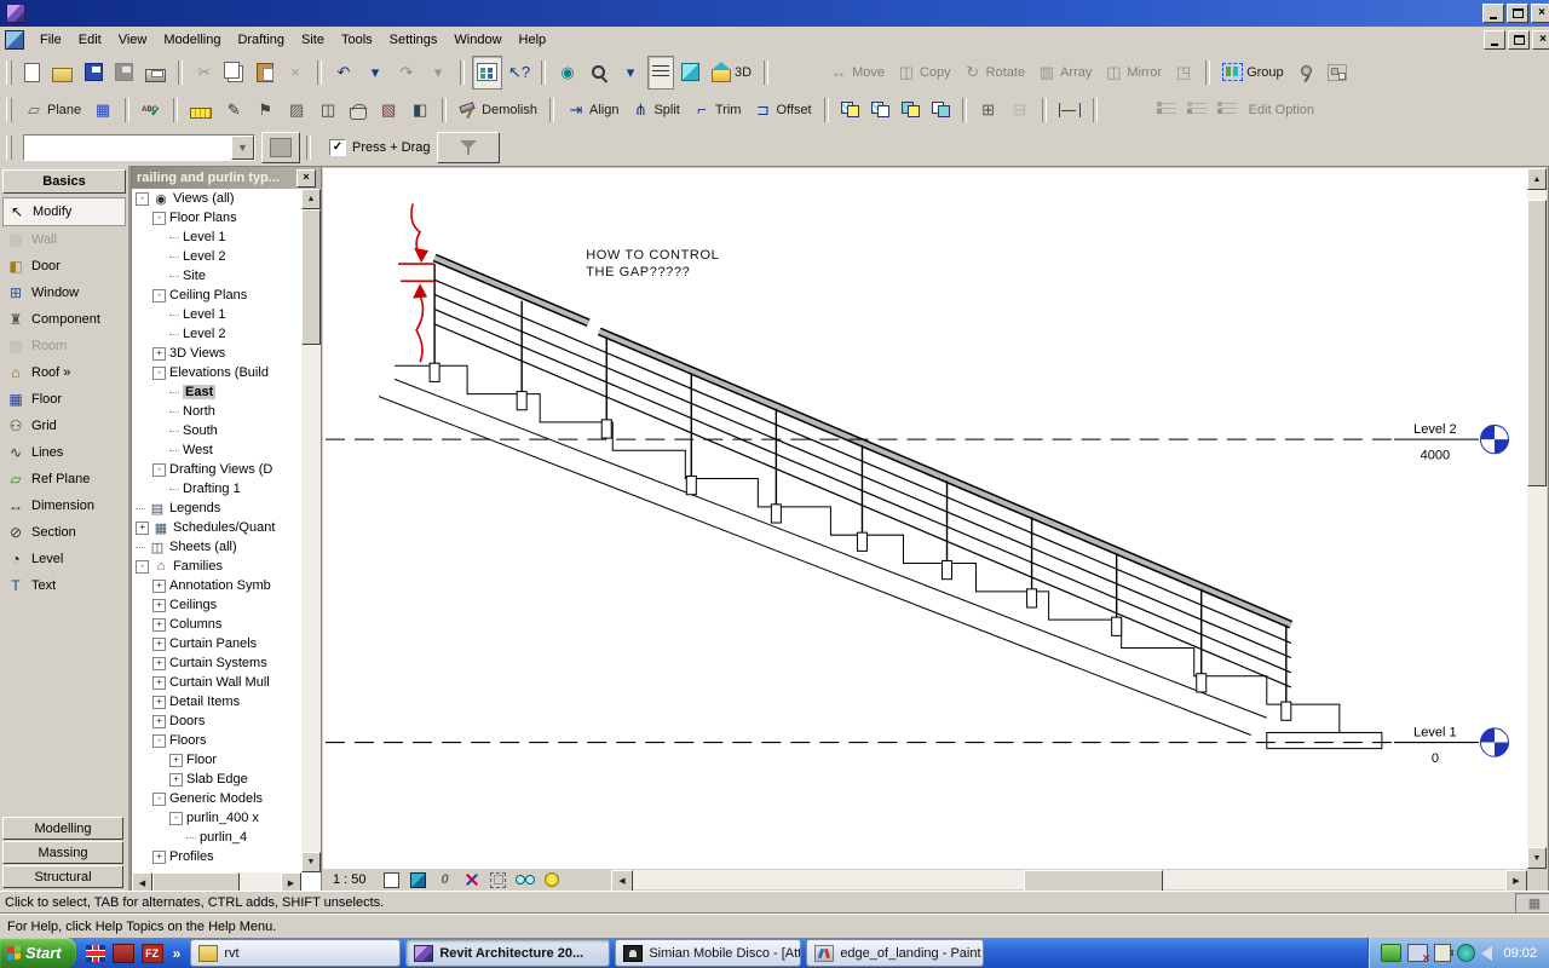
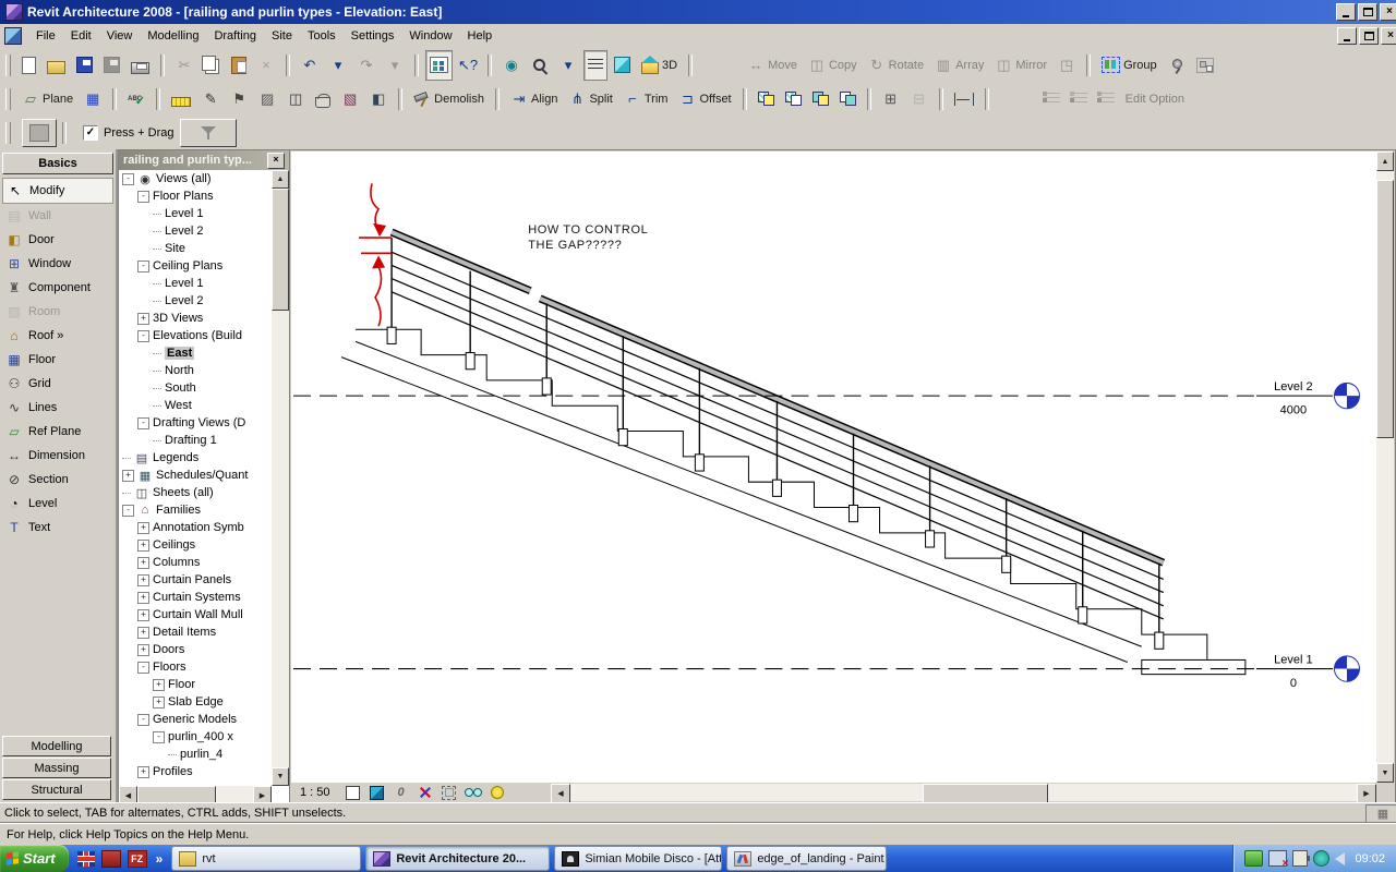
+ Revit Architecture 2008 - [railing and purlin types - Elevation: East]
  ×
  File
  Edit
  View
  Modelling
  Drafting
  Site
  Tools
  Settings
  Window
  Help
  ×
  ✂
  ×
  ↶
  ▾
  ↷
  ▾
  ↖?
  ◉
  ▾
  3D
  ↔
  Move
  ◫
  Copy
  ↻
  Rotate
  ▥
  Array
  ◫
  Mirror
  ◳
  Group
  ▱
  Plane
  ▦
  ✎
  ⚑
  ▨
  ◫
  ▧
  ◧
  Demolish
  ⇥
  Align
  ⋔
  Split
  ⌐
  Trim
  ⊐
  Offset
  ⊞
  ⊟
  Edit Option
- ▼
  ✓
  Press + Drag
  Basics
  ↖
  Modify
  Wall
  ◧
  Door
  ⊞
  Window
  ♜
  Component
  ▧
  Room
  ⌂
  Roof »
  ▦
  Floor
  ⚇
  Grid
  ∿
  Lines
  ▱
  Ref Plane
  ↔
  Dimension
  ⊘
  Section
  ◔
  Level
  T
  Text
  Modelling
  Massing
  Structural
  railing and purlin typ...
  ×
  -
  ◉
  Views (all)
  -
  Floor Plans
  Level 1
  Level 2
  Site
  -
  Ceiling Plans
  Level 1
  Level 2
  +
  3D Views
  -
  Elevations (Build
  East
  North
  South
  West
  -
  Drafting Views (D
  Drafting 1
  ▤
  Legends
  +
  ▦
  Schedules/Quant
  ◫
  Sheets (all)
  -
  ⌂
  Families
  +
  Annotation Symb
  +
  Ceilings
  +
  Columns
  +
  Curtain Panels
  +
  Curtain Systems
  +
  Curtain Wall Mull
  +
  Detail Items
  +
  Doors
  -
  Floors
  +
  Floor
  +
  Slab Edge
  -
  Generic Models
  -
  purlin_400 x
  purlin_4
  +
  Profiles
  HOW TO CONTROL
  THE GAP?????
  Level 2
  4000
  Level 1
  0
  1 : 50
  0
  Click to select, TAB for alternates, CTRL adds, SHIFT unselects.
  ▦
  For Help, click Help Topics on the Help Menu.
  Start
  FZ
  »
  rvt
  Revit Architecture 20...
  Simian Mobile Disco - [Att
  edge_of_landing - Paint
  09:02
